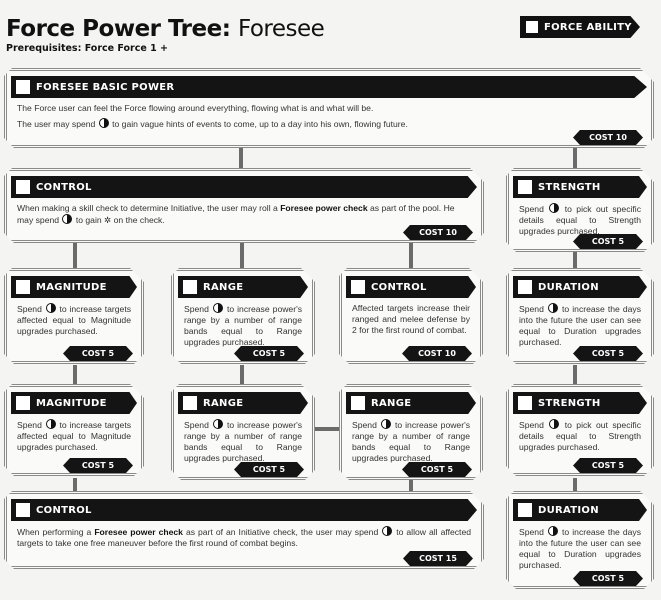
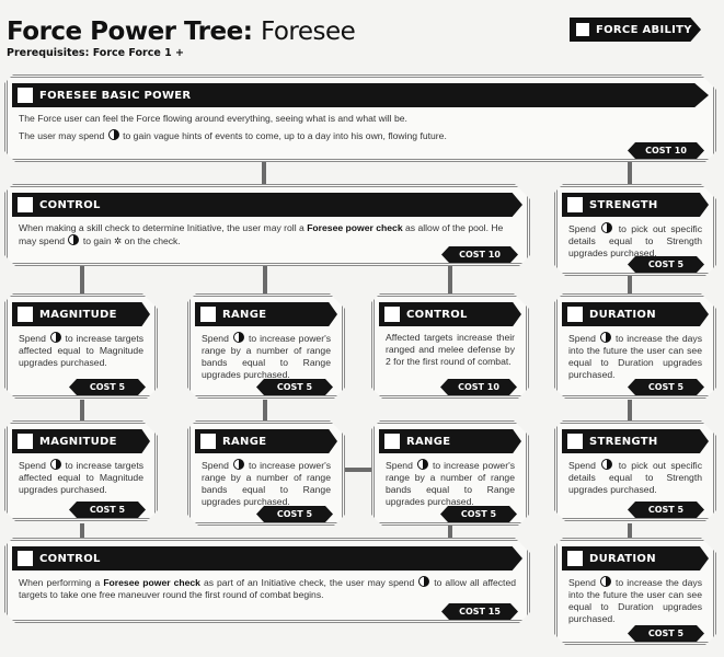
  Force Power Tree: Foresee
  Prerequisites: Force Force 1 +
  FORCE ABILITY
  FORESEE BASIC POWER
- The Force user can feel the Force flowing around everything, flowing what is and what will be.
+ The Force user can feel the Force flowing around everything, seeing what is and what will be.
  The user may spend to gain vague hints of events to come, up to a day into his own, flowing future.
  COST 10
  CONTROL
- When making a skill check to determine Initiative, the user may roll a Foresee power check as part of the pool. He may spend to gain ✲ on the check.
+ When making a skill check to determine Initiative, the user may roll a Foresee power check as allow of the pool. He may spend to gain ✲ on the check.
  COST 10
  STRENGTH
  Spend to pick out specific details equal to Strength upgrades purchased.
  COST 5
  MAGNITUDE
  Spend to increase targets affected equal to Magnitude upgrades purchased.
  COST 5
  RANGE
  Spend to increase power's range by a number of range bands equal to Range upgrades purchased.
  COST 5
  CONTROL
  Affected targets increase their ranged and melee defense by 2 for the first round of combat.
  COST 10
  DURATION
  Spend to increase the days into the future the user can see equal to Duration upgrades purchased.
  COST 5
  MAGNITUDE
  Spend to increase targets affected equal to Magnitude upgrades purchased.
  COST 5
  RANGE
  Spend to increase power's range by a number of range bands equal to Range upgrades purchased.
  COST 5
  RANGE
  Spend to increase power's range by a number of range bands equal to Range upgrades purchased.
  COST 5
  STRENGTH
  Spend to pick out specific details equal to Strength upgrades purchased.
  COST 5
  CONTROL
- When performing a Foresee power check as part of an Initiative check, the user may spend to allow all affected targets to take one free maneuver before the first round of combat begins.
+ When performing a Foresee power check as part of an Initiative check, the user may spend to allow all affected targets to take one free maneuver round the first round of combat begins.
  COST 15
  DURATION
  Spend to increase the days into the future the user can see equal to Duration upgrades purchased.
  COST 5
